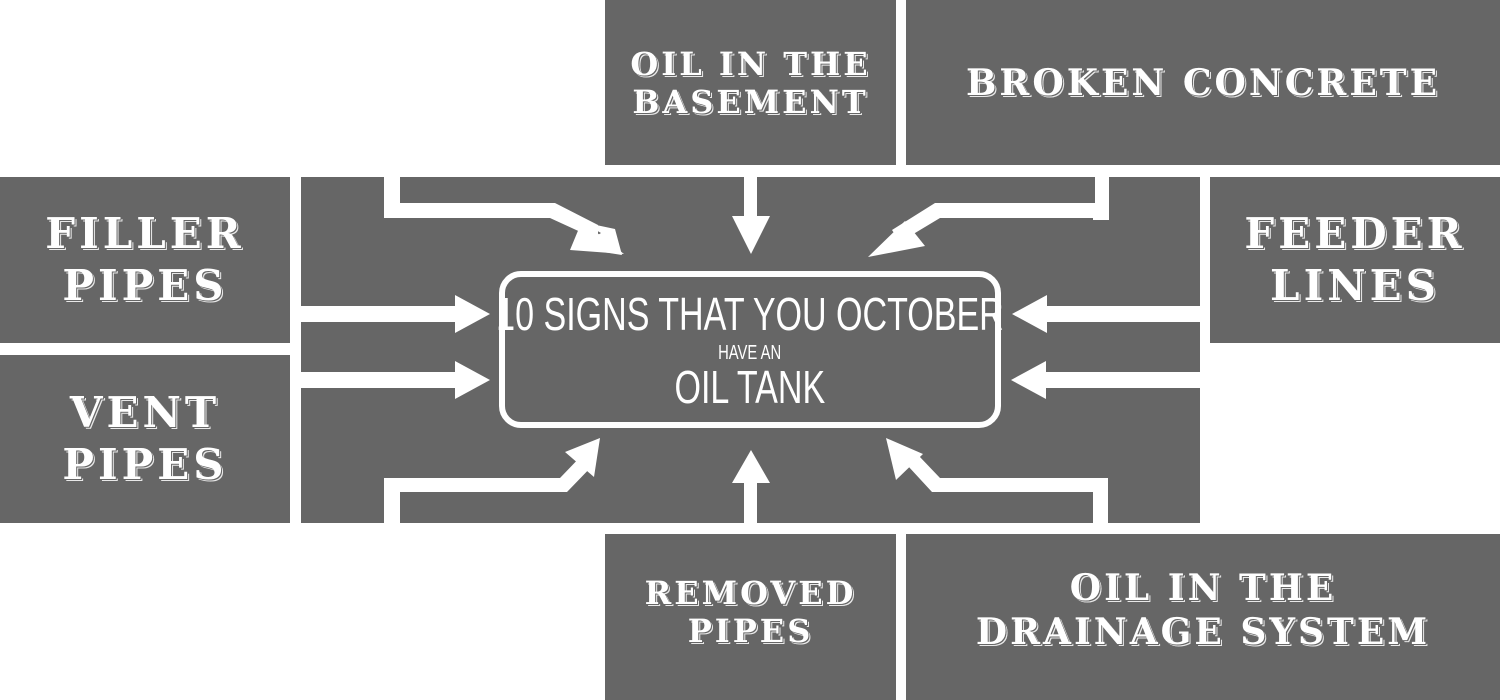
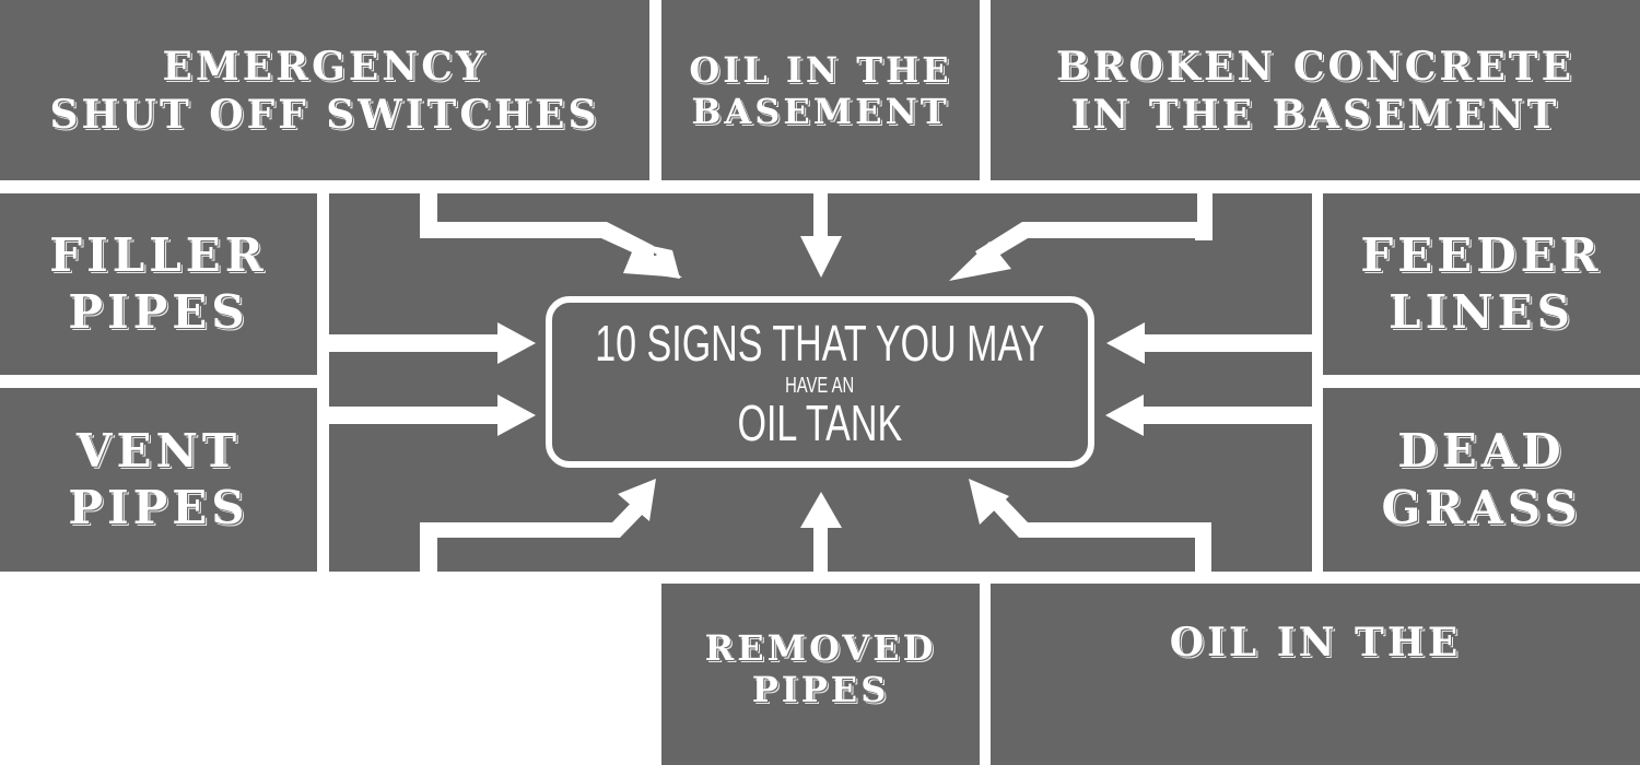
+ EMERGENCY
+ SHUT OFF SWITCHES
  OIL IN THE
  BASEMENT
  BROKEN CONCRETE
+ IN THE BASEMENT
  FILLER
  PIPES
  VENT
  PIPES
  FEEDER
  LINES
+ DEAD
+ GRASS
  REMOVED
  PIPES
  OIL IN THE
- DRAINAGE SYSTEM
- 10 SIGNS THAT YOU OCTOBER
+ 10 SIGNS THAT YOU MAY
  HAVE AN
  OIL TANK
